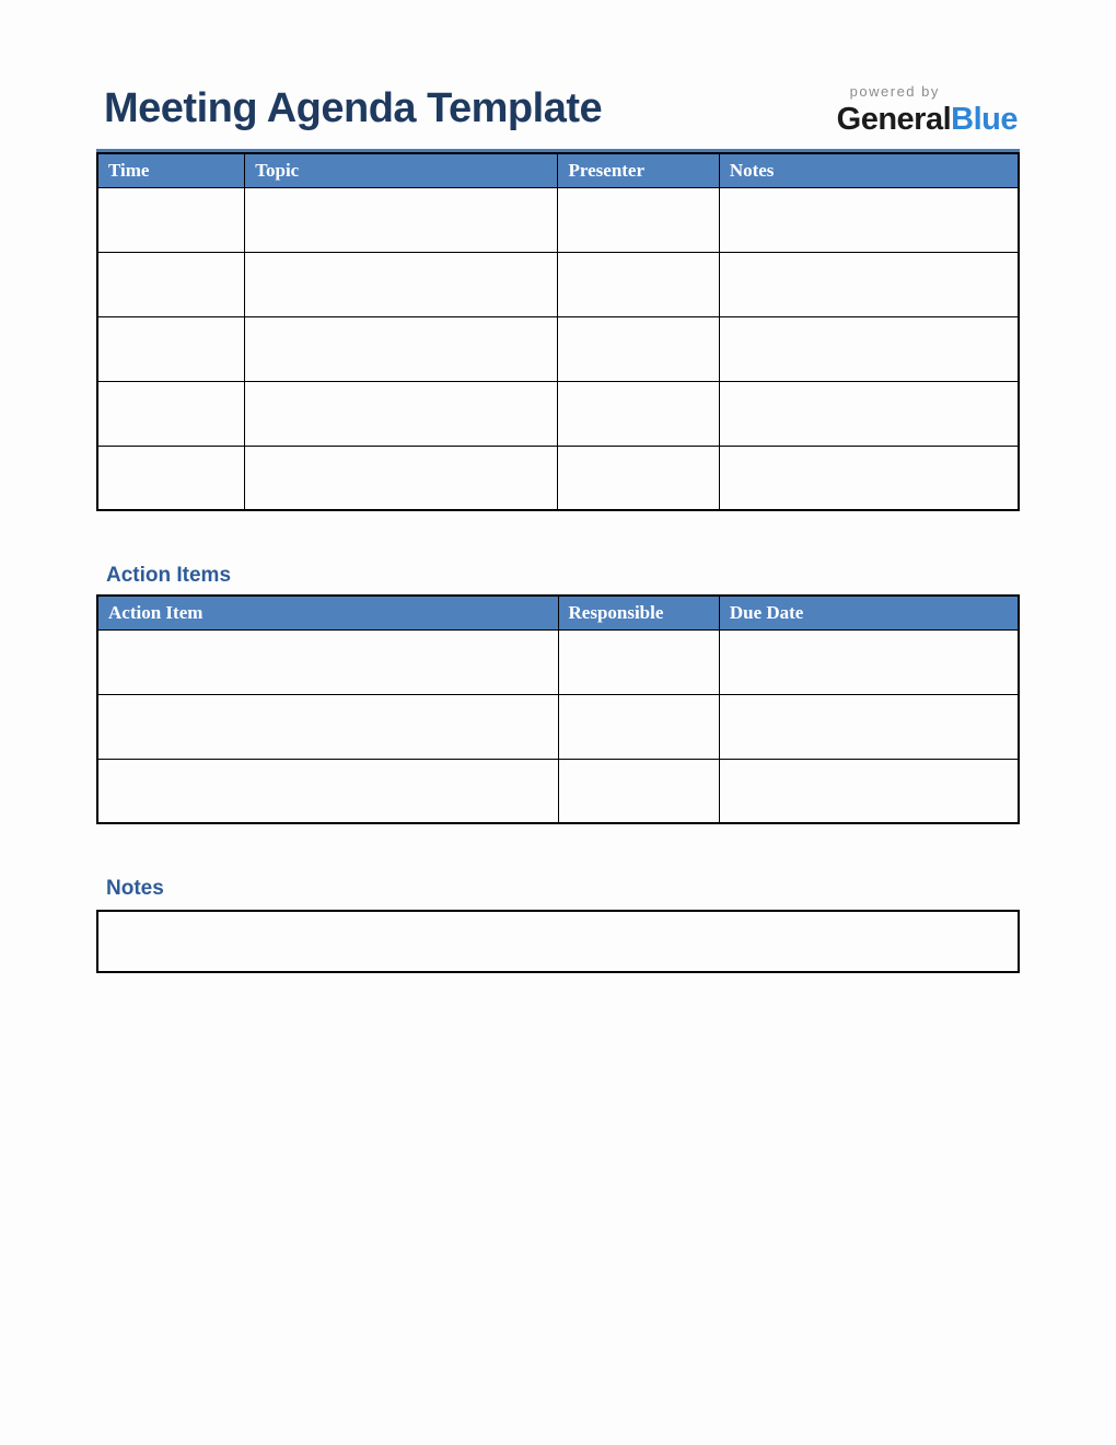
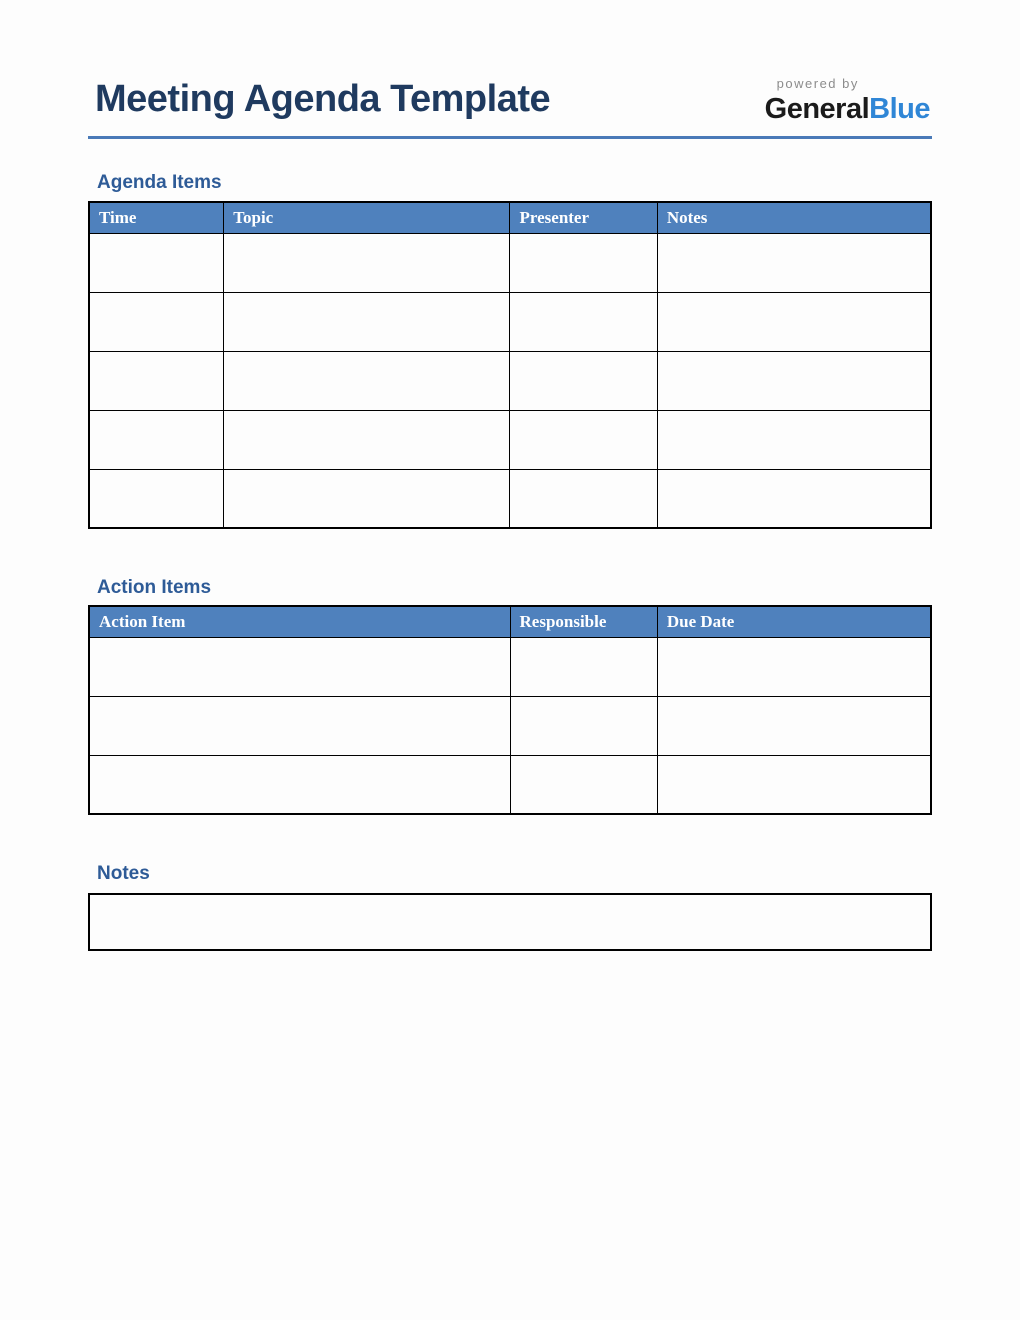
  Meeting Agenda Template
  powered by
  GeneralBlue
+ Agenda Items
  Time	Topic	Presenter	Notes
  Action Items
  Action Item	Responsible	Due Date
  Notes
